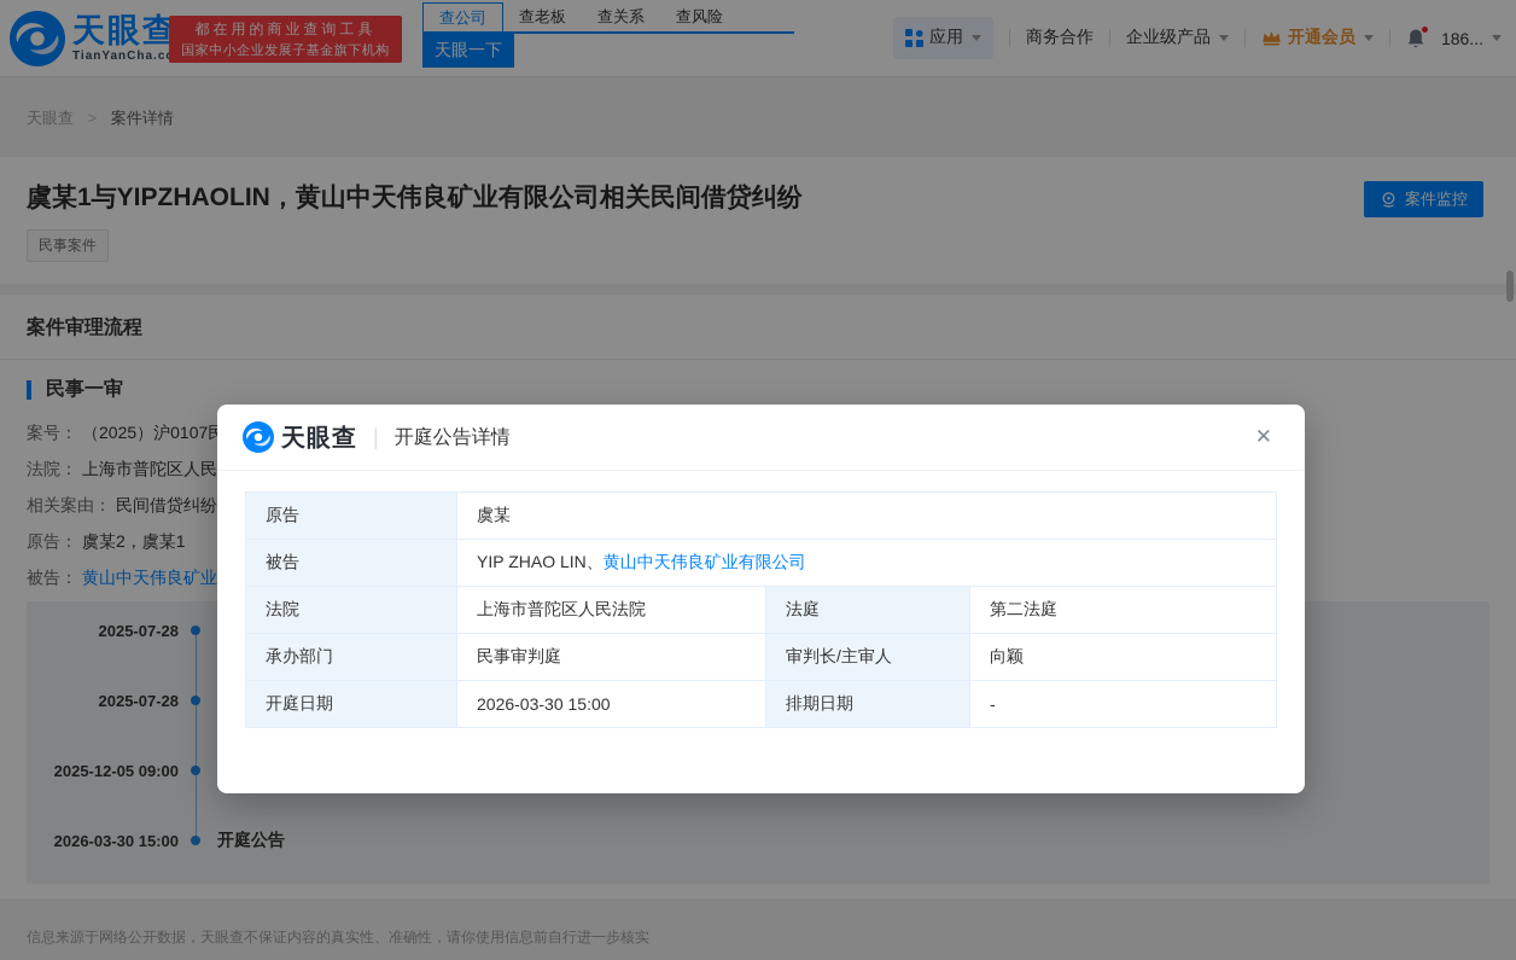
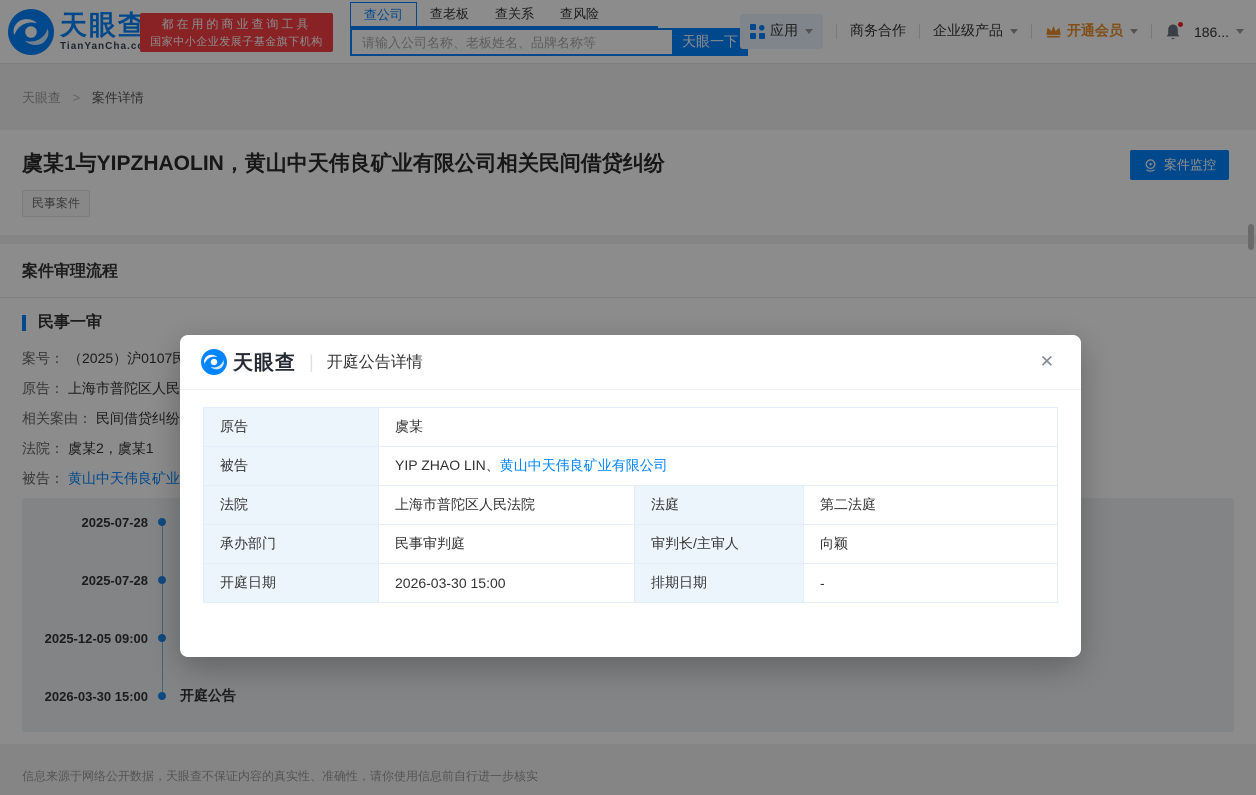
  天眼查
  TianYanCha.c
  都在用的商业查询工具
  国家中小企业发展子基金旗下机构
  查公司
  查老板
  查关系
  查风险
+ 请输入公司名称、老板姓名、品牌名称等
  天眼一下
  应用
  商务合作
  企业级产品
  开通会员
  186...
  天眼查 > 案件详情
  虞某1与YIPZHAOLIN，黄山中天伟良矿业有限公司相关民间借贷纠纷
  民事案件
  案件监控
  案件审理流程
  民事一审
  案号： （2025）沪0107
- 法院： 上海市普陀区人民
+ 原告： 上海市普陀区人民
  相关案由： 民间借贷纠纷
- 原告： 虞某2，虞某1
+ 法院： 虞某2，虞某1
  被告： 黄山中天伟良矿业
  2025-07-28
  2025-07-28
  2025-12-05 09:00
  2026-03-30 15:00
  开庭公告
  信息来源于网络公开数据，天眼查不保证内容的真实性、准确性，请你使用信息前自行进一步核实
  天眼查
  |
  开庭公告详情
  ✕
  原告	虞某
  被告	YIP ZHAO LIN、黄山中天伟良矿业有限公司
  法院	上海市普陀区人民法院	法庭	第二法庭
  承办部门	民事审判庭	审判长/主审人	向颖
  开庭日期	2026-03-30 15:00	排期日期	-
